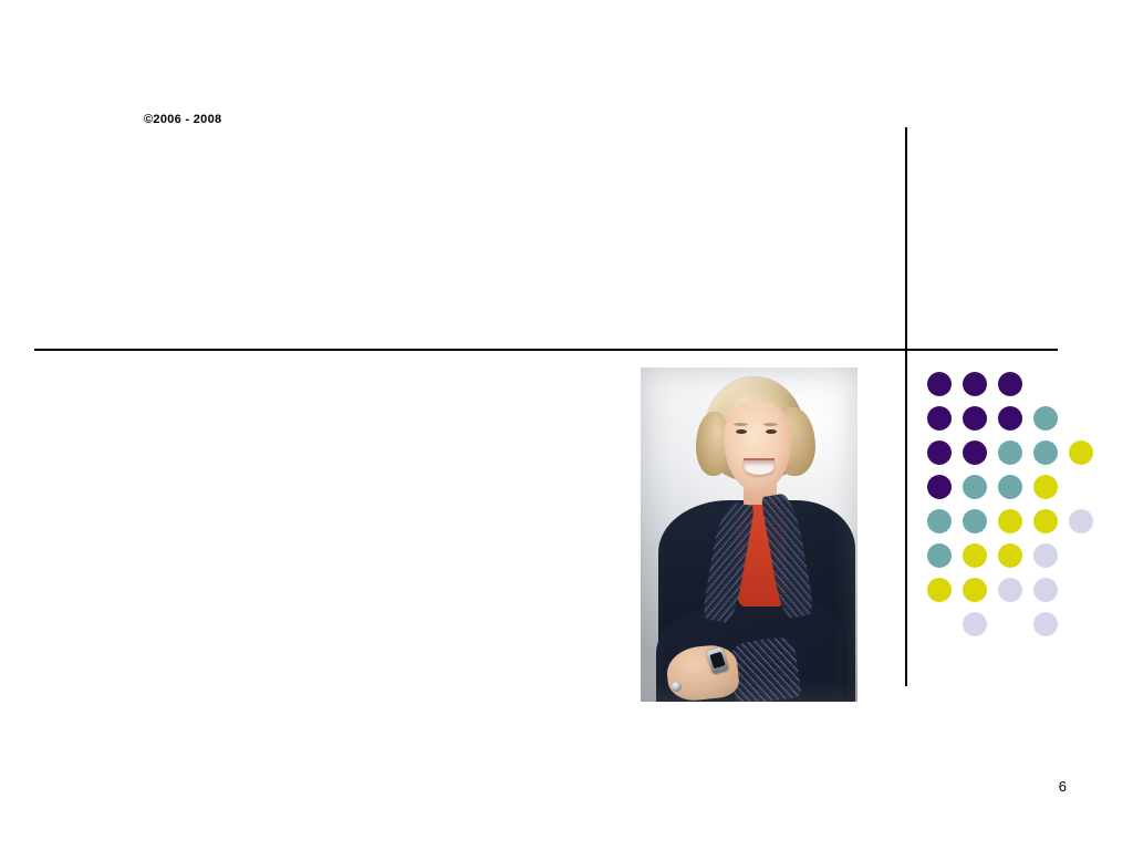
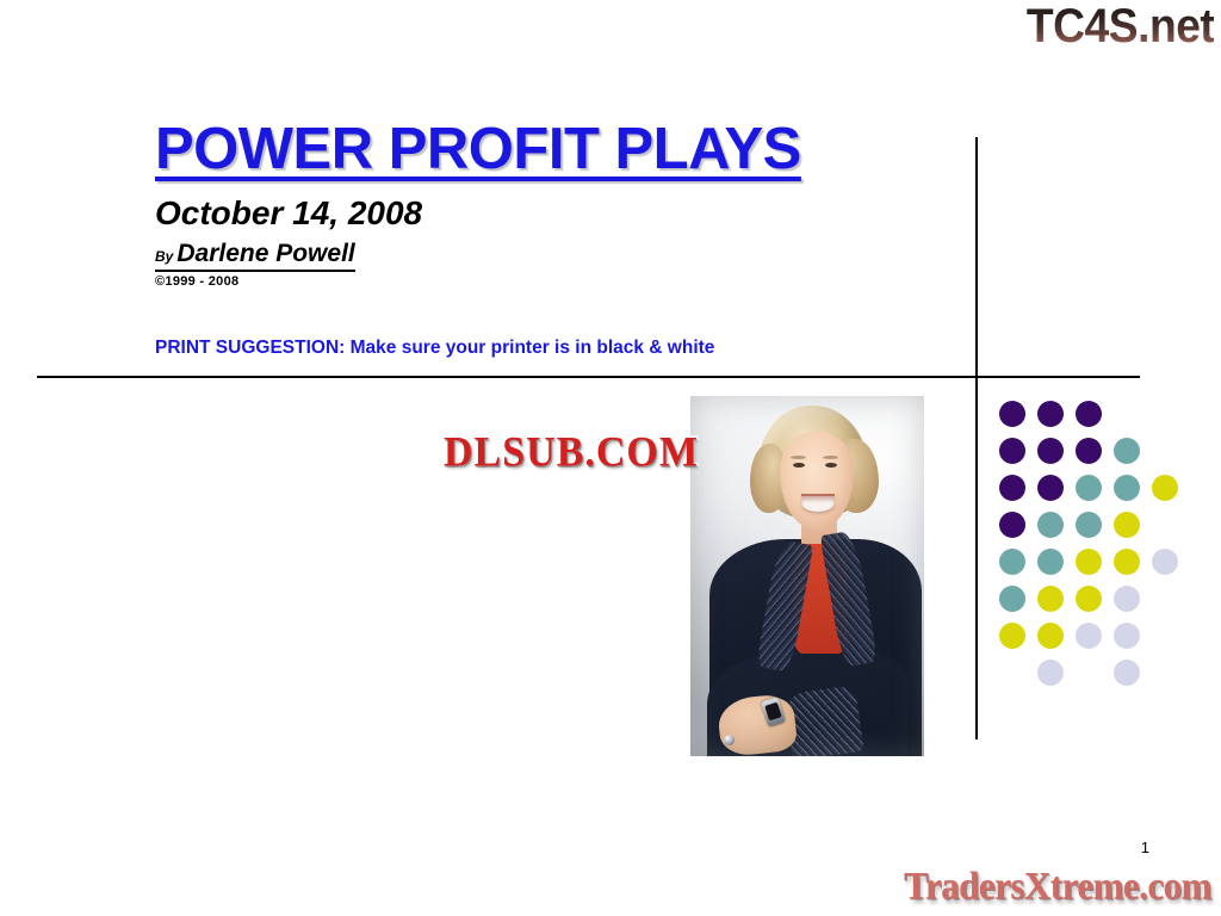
+ TC4S.net
+ POWER PROFIT PLAYS
+ October 14, 2008
+ By Darlene Powell
- ©2006 - 2008
+ ©1999 - 2008
+ PRINT SUGGESTION: Make sure your printer is in black & white
+ DLSUB.COM
- 6
+ 1
+ TradersXtreme.com
